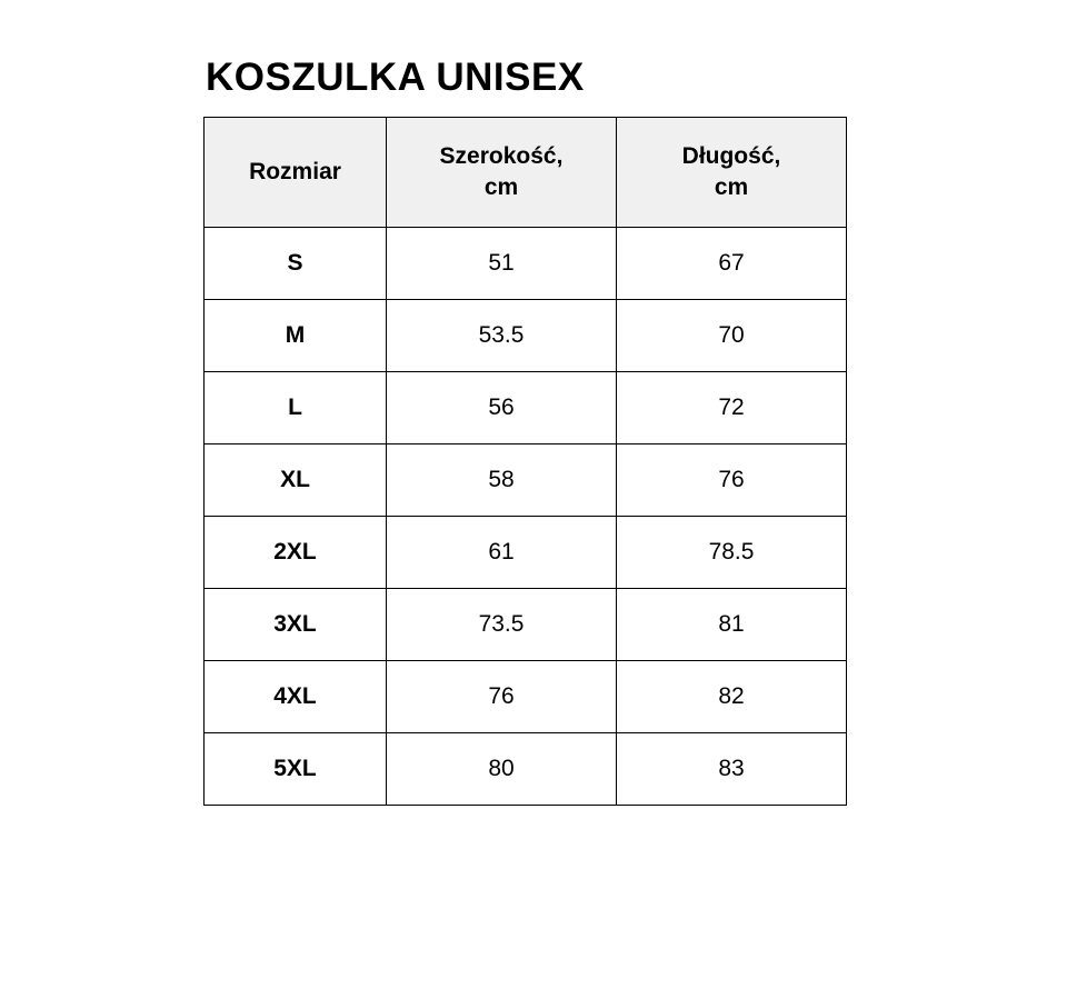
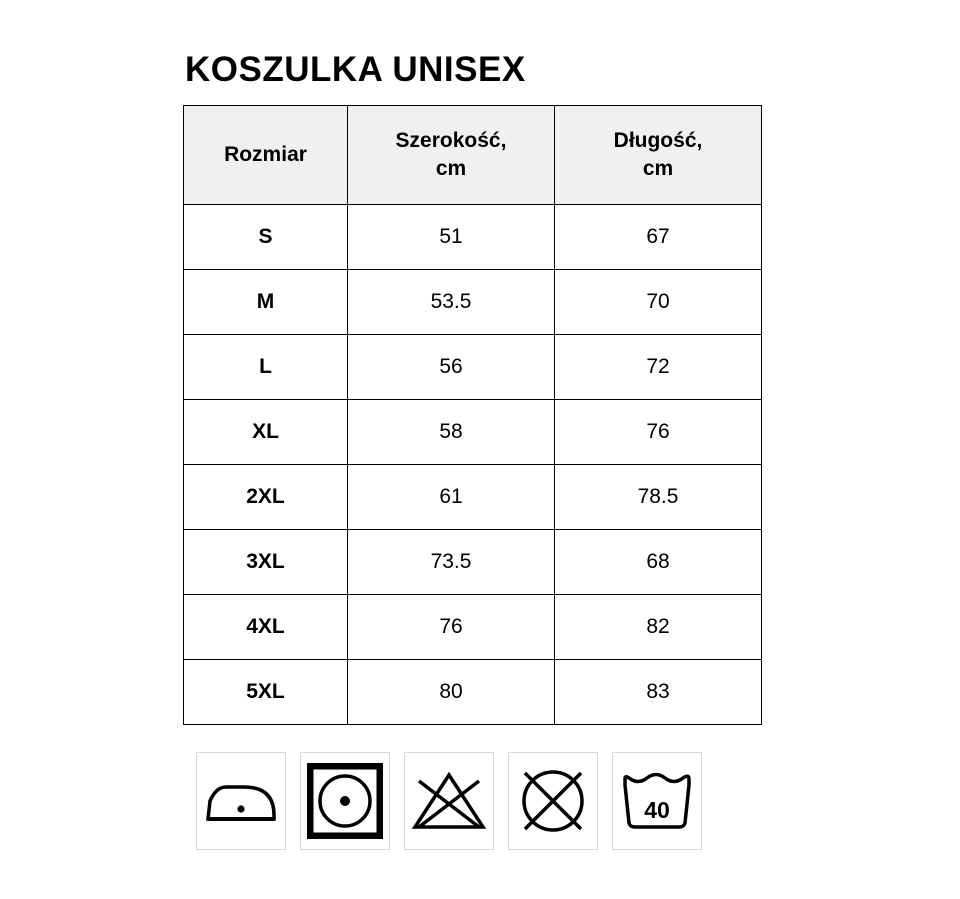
  KOSZULKA UNISEX
  Rozmiar	Szerokość, cm	Długość, cm
  S	51	67
  M	53.5	70
  L	56	72
  XL	58	76
  2XL	61	78.5
- 3XL	73.5	81
+ 3XL	73.5	68
  4XL	76	82
  5XL	80	83
+ 40
